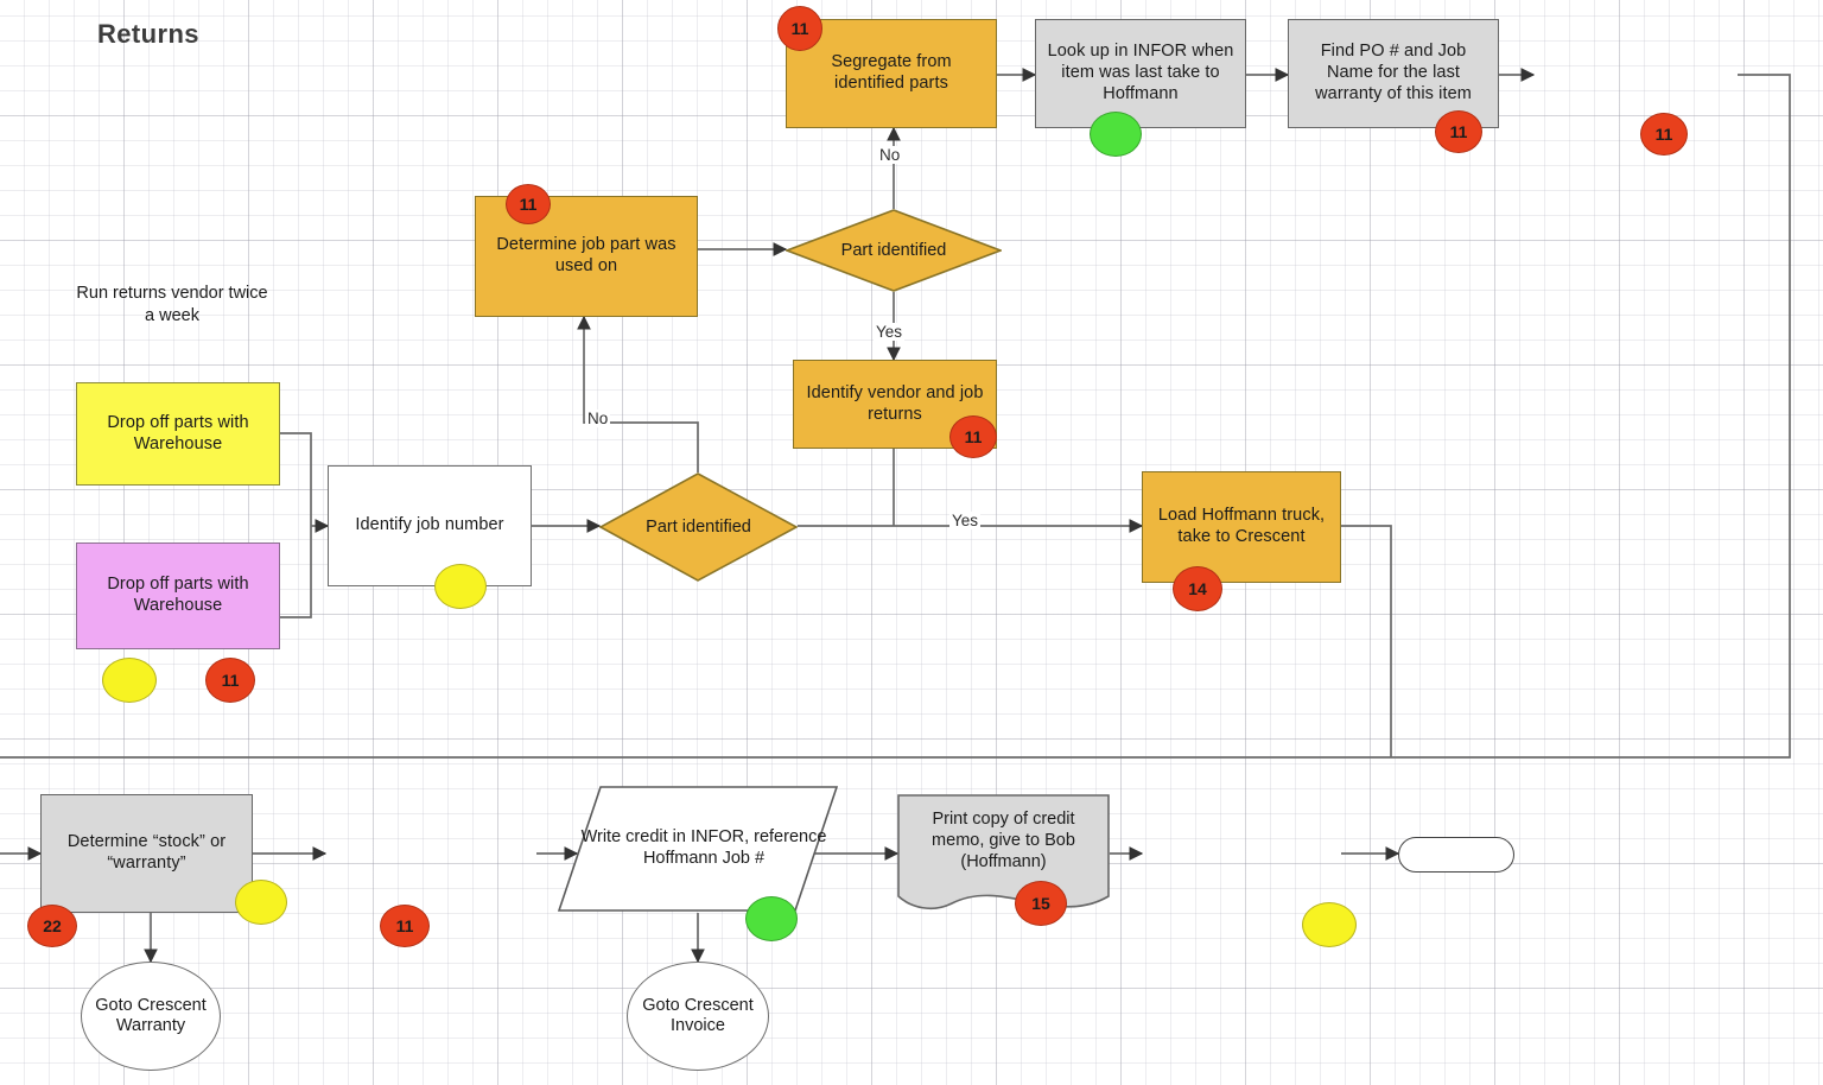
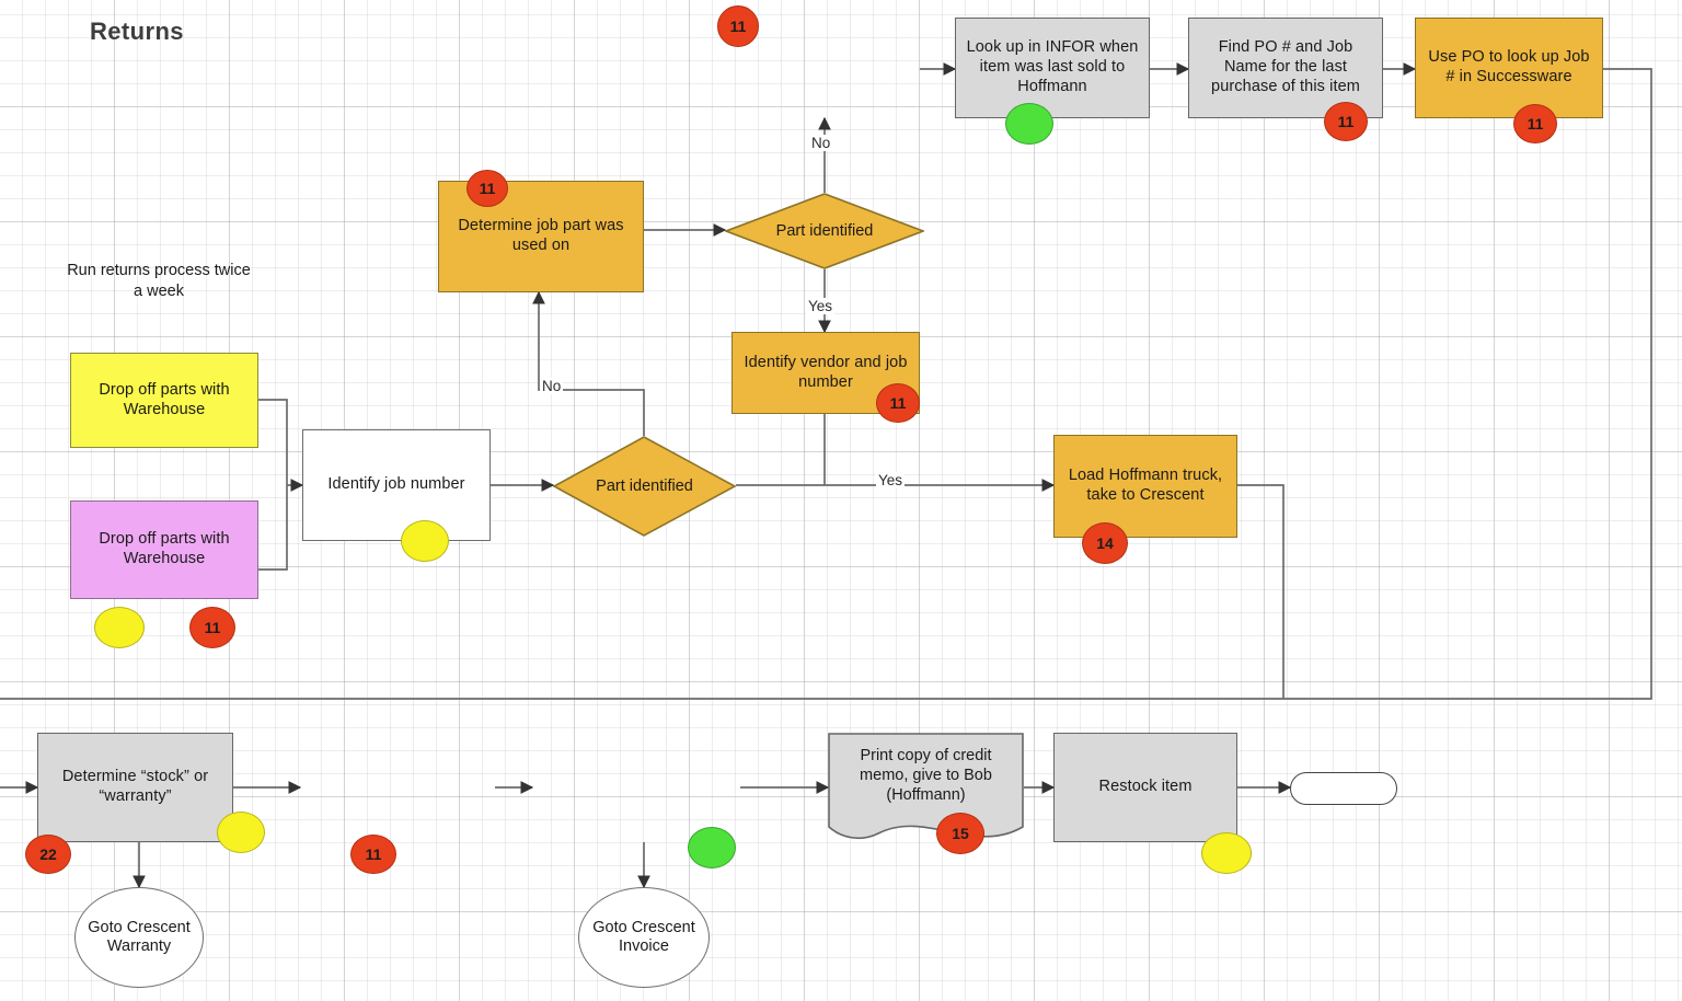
  Returns
- Run returns vendor twice a week
+ Run returns process twice a week
- Segregate from identified parts
  11
- Look up in INFOR when item was last take to Hoffmann
+ Look up in INFOR when item was last sold to Hoffmann
- Find PO # and Job Name for the last warranty of this item
+ Find PO # and Job Name for the last purchase of this item
  11
+ Use PO to look up Job # in Successware
  11
  Determine job part was used on
  11
  Part identified
  No
  Yes
- Identify vendor and job returns
+ Identify vendor and job number
  11
  Drop off parts with Warehouse
  Drop off parts with Warehouse
  11
  Identify job number
  Part identified
  No
  Yes
  Load Hoffmann truck, take to Crescent
  14
  Determine “stock” or “warranty”
  22
  Goto Crescent Warranty
  11
- Write credit in INFOR, reference Hoffmann Job #
  Goto Crescent Invoice
  Print copy of credit memo, give to Bob (Hoffmann)
  15
+ Restock item
